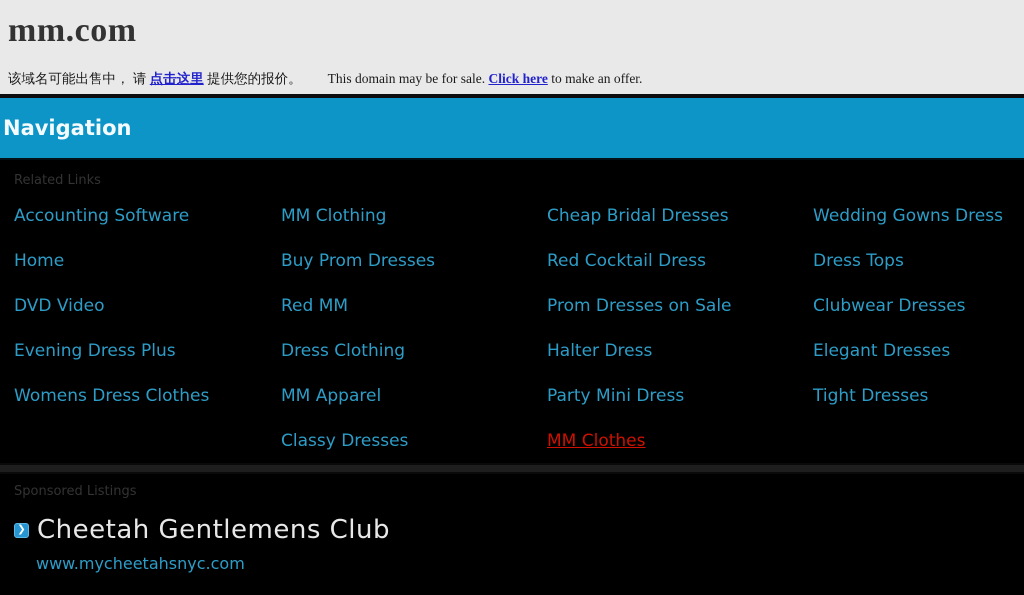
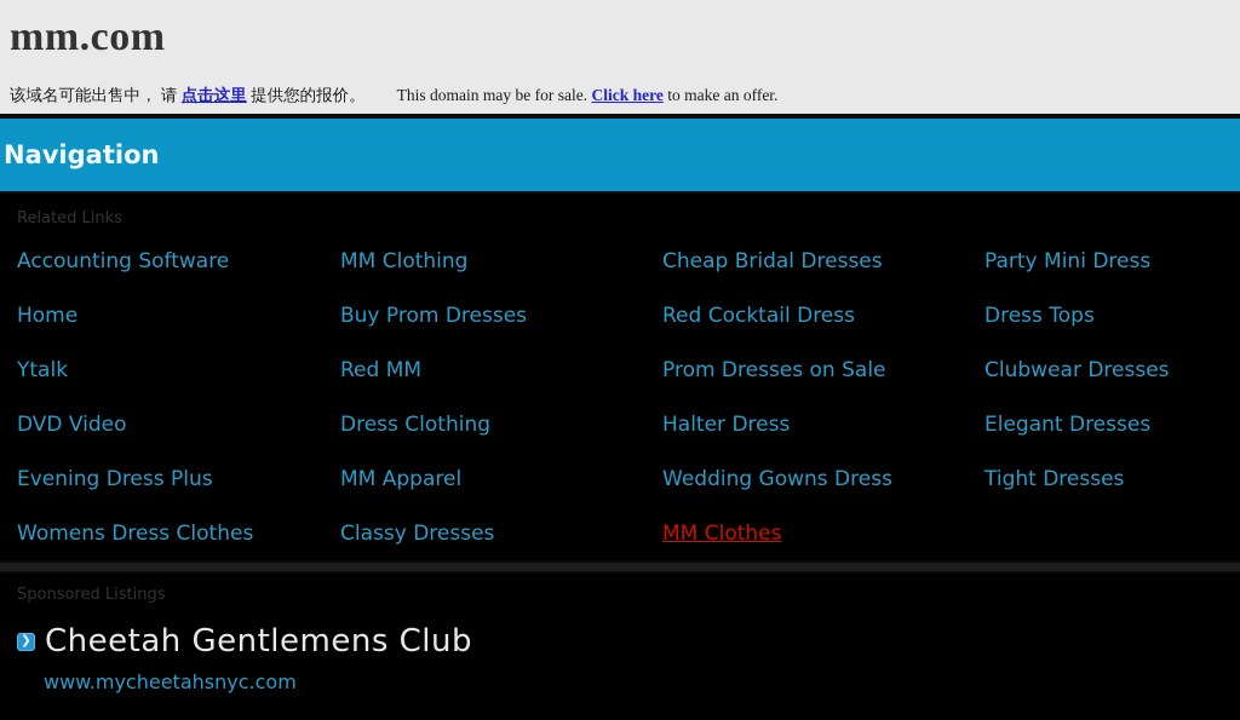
  mm.com
  该域名可能出售中， 请 点击这里 提供您的报价。 This domain may be for sale. Click here to make an offer.
  Navigation
  Related Links
  Accounting Software
  Home
+ Ytalk
  DVD Video
  Evening Dress Plus
  Womens Dress Clothes
  MM Clothing
  Buy Prom Dresses
  Red MM
  Dress Clothing
  MM Apparel
  Classy Dresses
  Cheap Bridal Dresses
  Red Cocktail Dress
  Prom Dresses on Sale
  Halter Dress
- Party Mini Dress
+ Wedding Gowns Dress
  MM Clothes
- Wedding Gowns Dress
+ Party Mini Dress
  Dress Tops
  Clubwear Dresses
  Elegant Dresses
  Tight Dresses
  Sponsored Listings
  ❯
  Cheetah Gentlemens Club
  www.mycheetahsnyc.com
